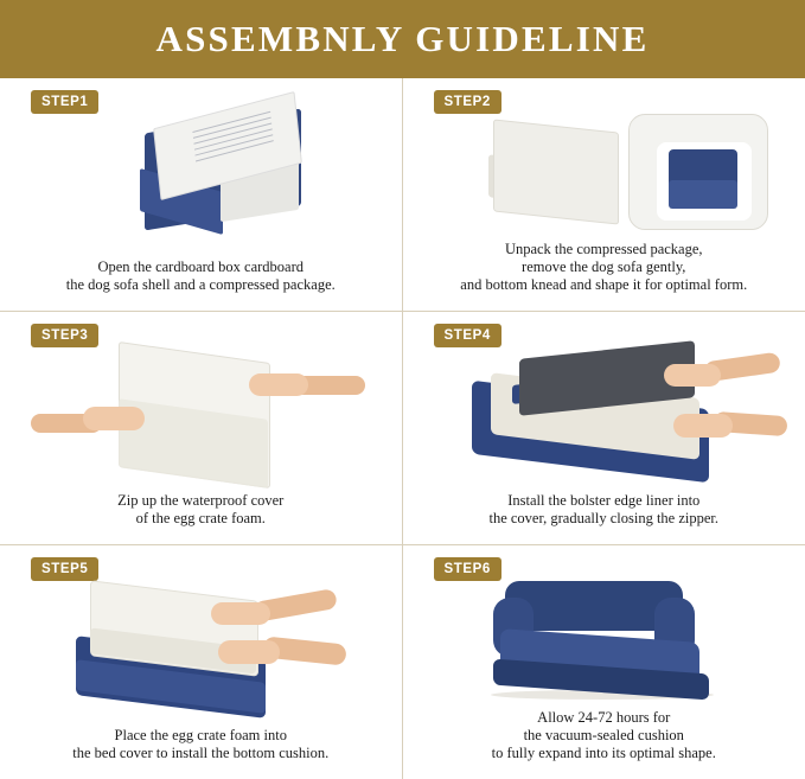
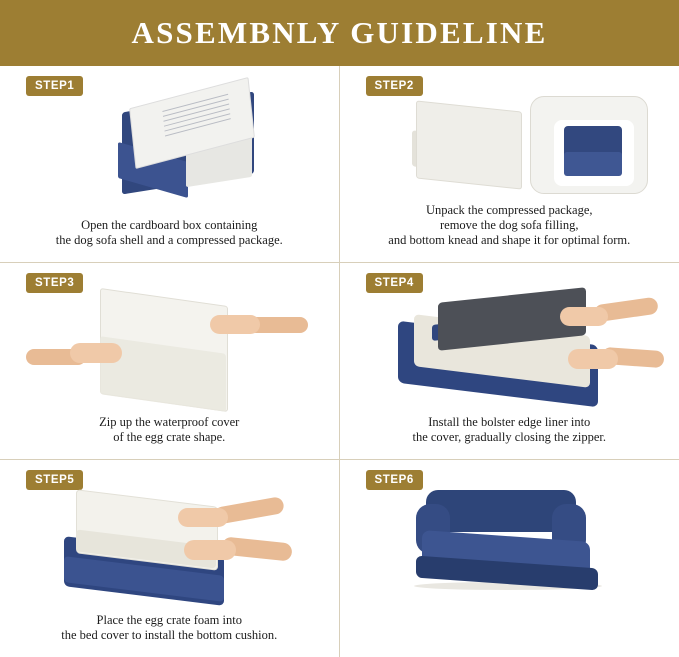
  ASSEMBNLY GUIDELINE
  STEP1
- Open the cardboard box cardboard
+ Open the cardboard box containing
  the dog sofa shell and a compressed package.
  STEP2
  Unpack the compressed package,
- remove the dog sofa gently,
+ remove the dog sofa filling,
  and bottom knead and shape it for optimal form.
  STEP3
  Zip up the waterproof cover
- of the egg crate foam.
+ of the egg crate shape.
  STEP4
  Install the bolster edge liner into
  the cover, gradually closing the zipper.
  STEP5
  Place the egg crate foam into
  the bed cover to install the bottom cushion.
  STEP6
- Allow 24-72 hours for
- the vacuum-sealed cushion
- to fully expand into its optimal shape.
